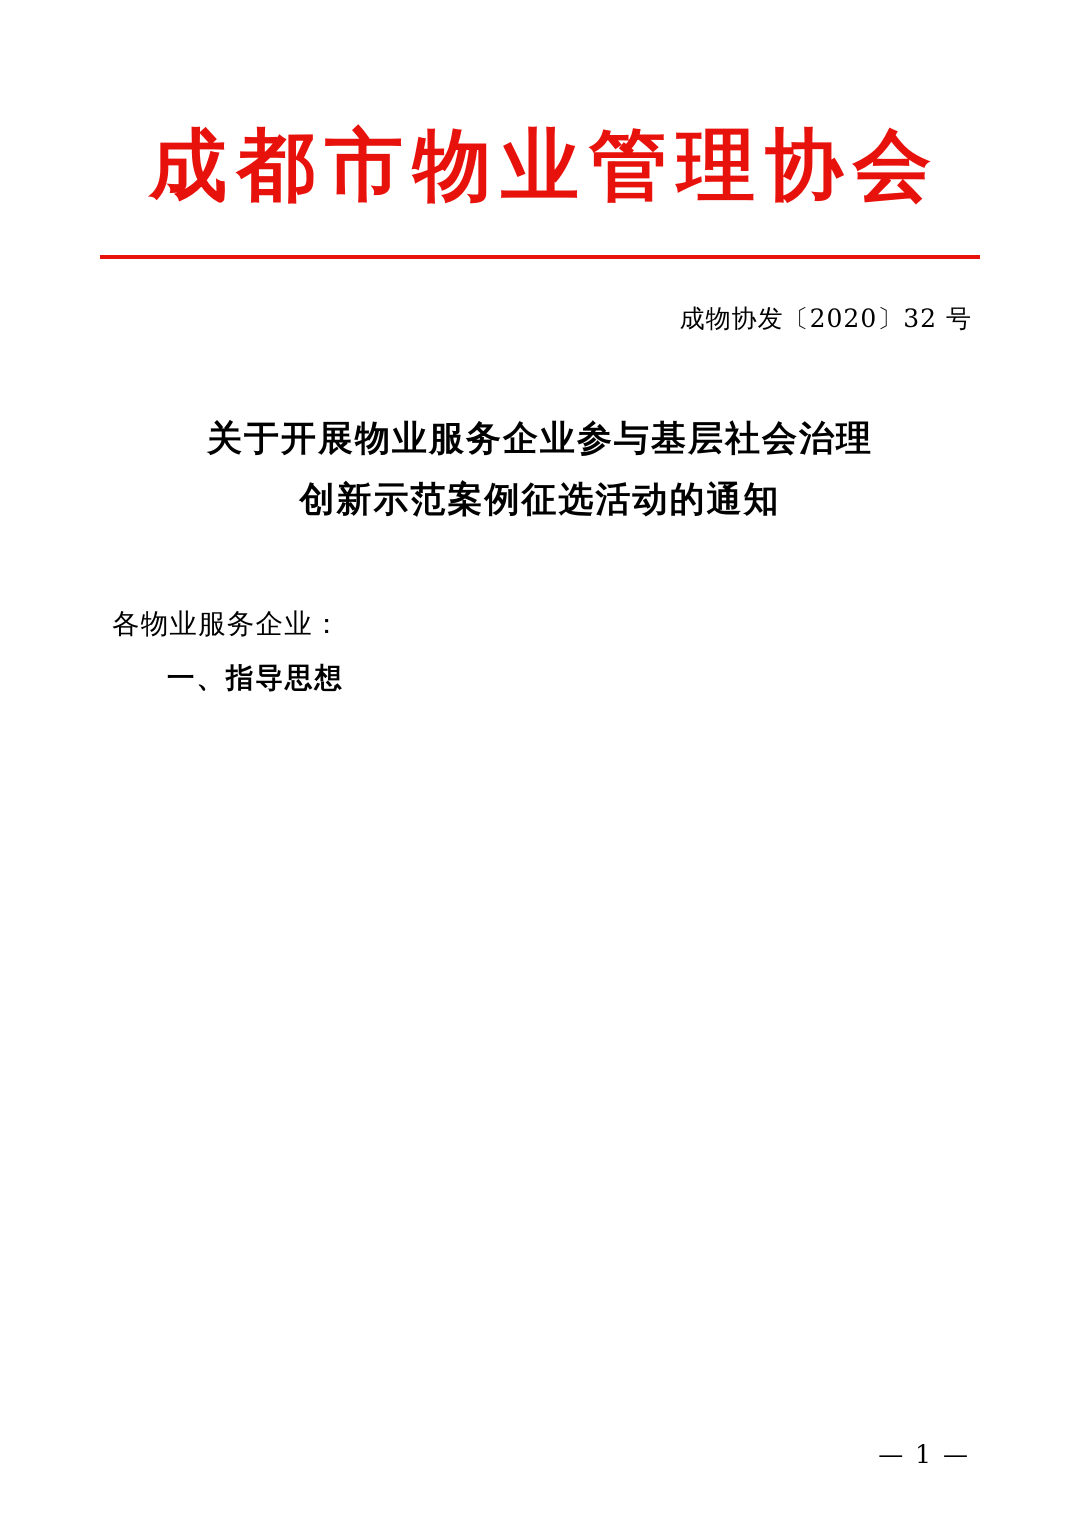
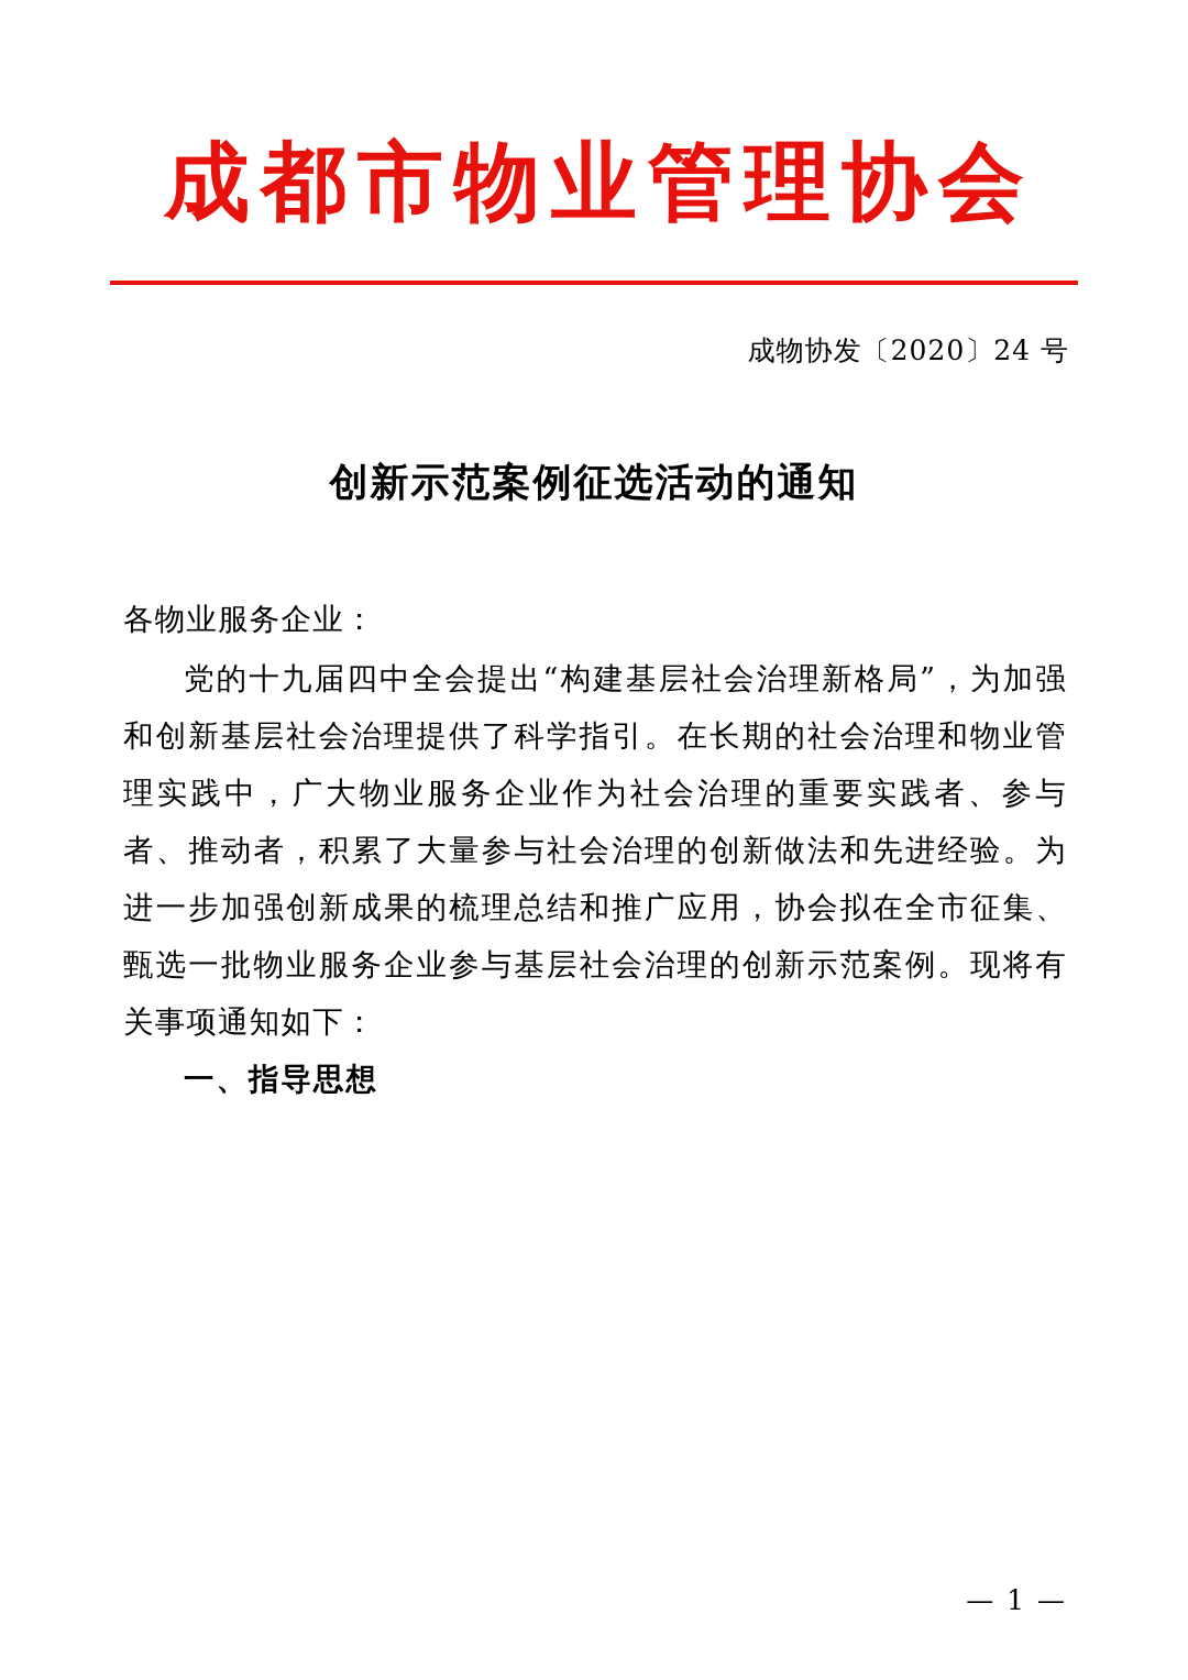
  成都市物业管理协会
- 成物协发〔2020〕32 号
+ 成物协发〔2020〕24 号
- 关于开展物业服务企业参与基层社会治理
  创新示范案例征选活动的通知
  各物业服务企业：
+ 党的十九届四中全会提出“构建基层社会治理新格局”，为加强和创新基层社会治理提供了科学指引。在长期的社会治理和物业管理实践中，广大物业服务企业作为社会治理的重要实践者、参与者、推动者，积累了大量参与社会治理的创新做法和先进经验。为进一步加强创新成果的梳理总结和推广应用，协会拟在全市征集、甄选一批物业服务企业参与基层社会治理的创新示范案例。现将有关事项通知如下：
  一、指导思想
  — 1 —
